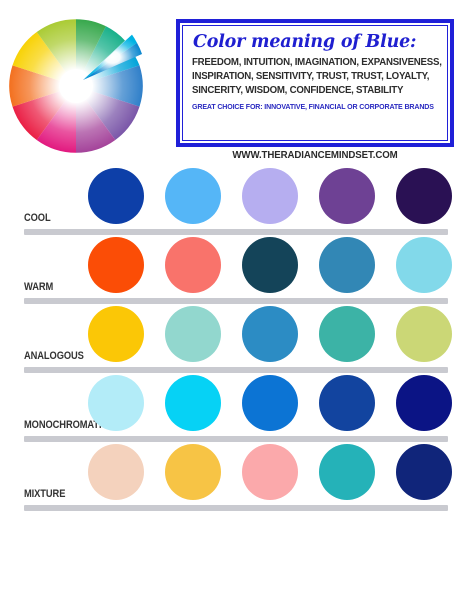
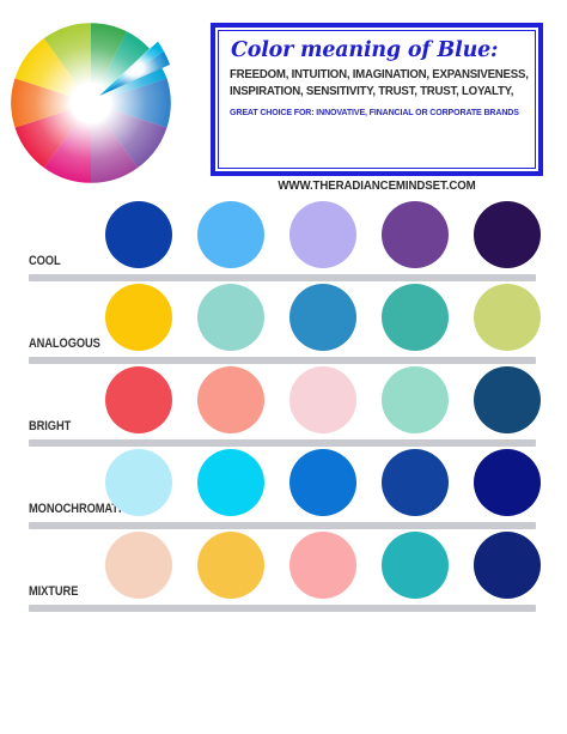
  Color meaning of Blue:
  FREEDOM, INTUITION, IMAGINATION, EXPANSIVENESS,
  INSPIRATION, SENSITIVITY, TRUST, TRUST, LOYALTY,
- SINCERITY, WISDOM, CONFIDENCE, STABILITY
  GREAT CHOICE FOR: INNOVATIVE, FINANCIAL OR CORPORATE BRANDS
  WWW.THERADIANCEMINDSET.COM
  COOL
- WARM
  ANALOGOUS
+ BRIGHT
  MONOCHROMAT
  MIXTURE
